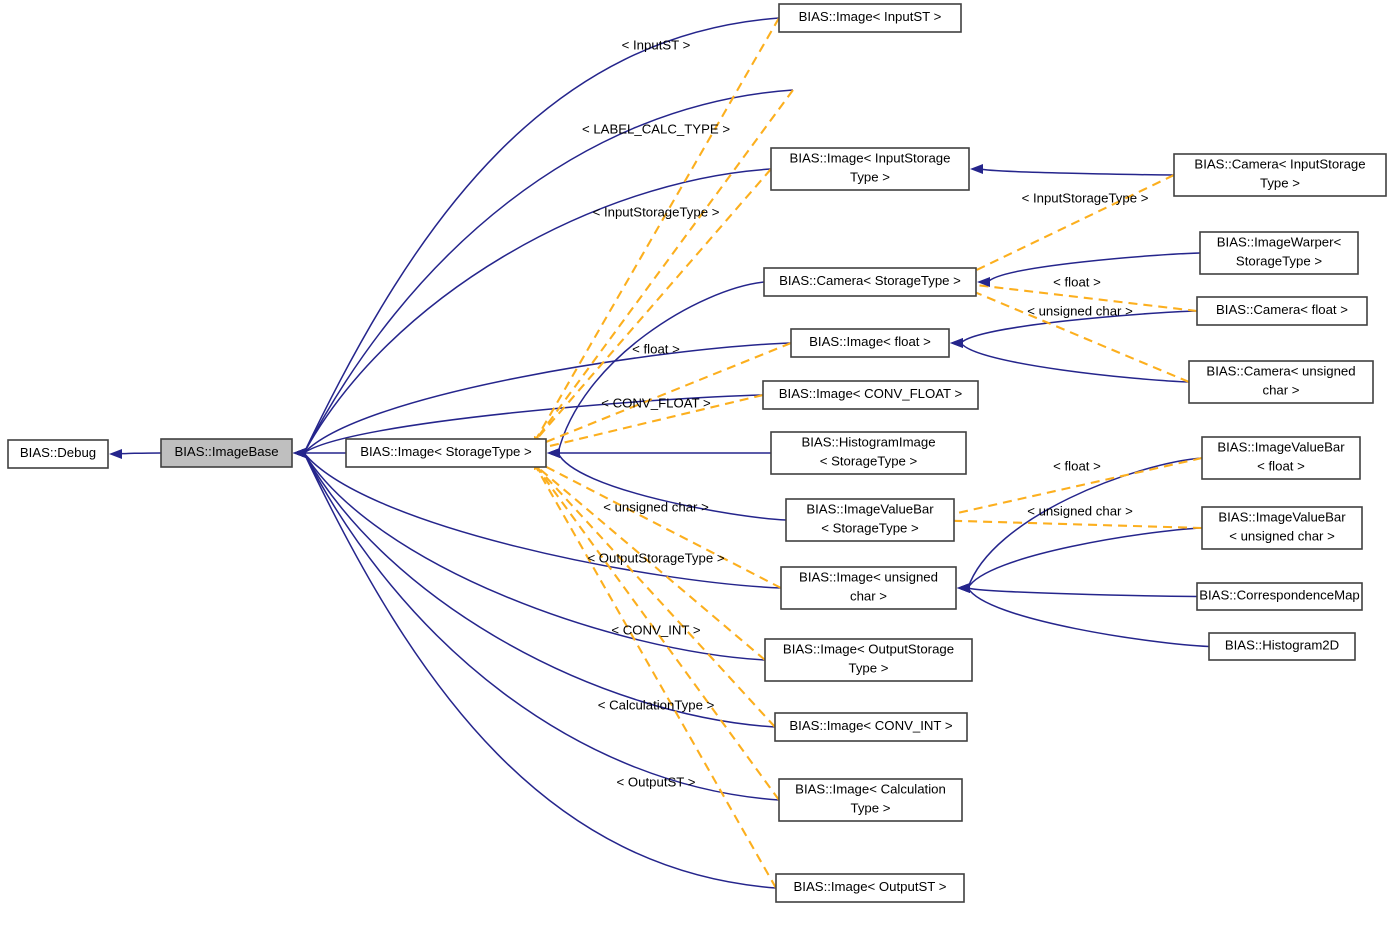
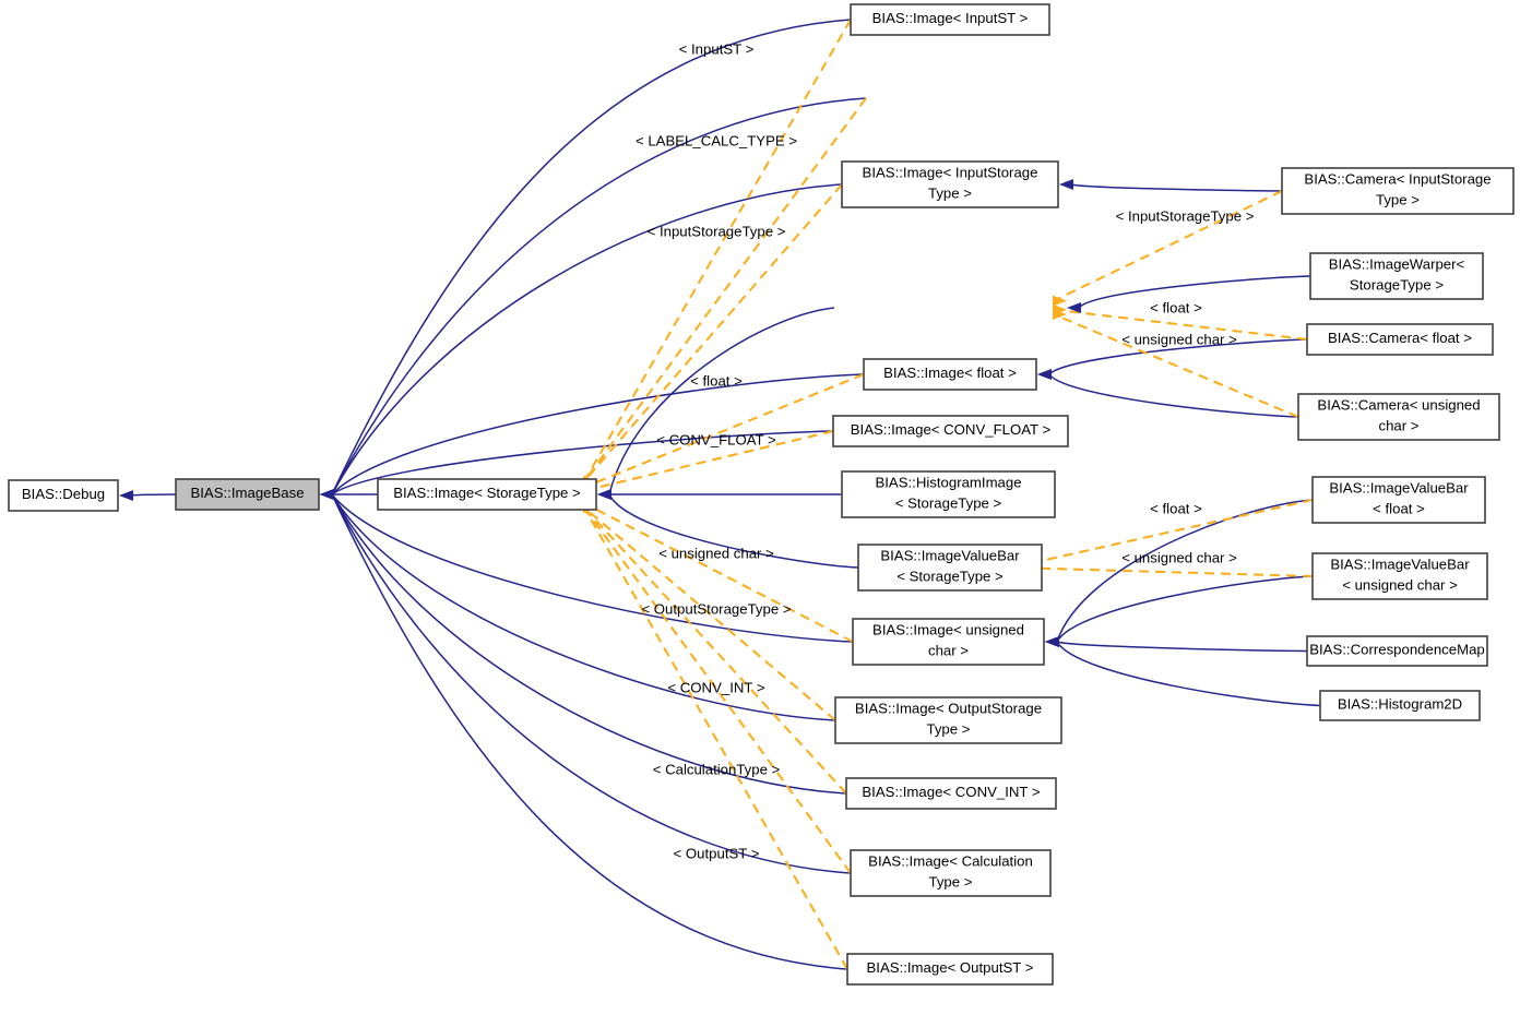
  BIAS::Debug
  BIAS::ImageBase
  BIAS::Image< StorageType >
  BIAS::Image< InputST >
  BIAS::Image< InputStorage Type >
- BIAS::Camera< StorageType >
  BIAS::Image< float >
  BIAS::Image< CONV_FLOAT >
  BIAS::HistogramImage < StorageType >
  BIAS::ImageValueBar < StorageType >
  BIAS::Image< unsigned char >
  BIAS::Image< OutputStorage Type >
  BIAS::Image< CONV_INT >
  BIAS::Image< Calculation Type >
  BIAS::Image< OutputST >
  BIAS::Camera< InputStorage Type >
  BIAS::ImageWarper< StorageType >
  BIAS::Camera< float >
  BIAS::Camera< unsigned char >
  BIAS::ImageValueBar < float >
  BIAS::ImageValueBar < unsigned char >
  BIAS::CorrespondenceMap
  BIAS::Histogram2D
  < InputST >
  < LABEL_CALC_TYPE >
  < InputStorageType >
  < float >
  < CONV_FLOAT >
  < unsigned char >
  < OutputStorageType >
  < CONV_INT >
  < CalculationType >
  < OutputST >
  < InputStorageType >
  < float >
  < unsigned char >
  < float >
  < unsigned char >
